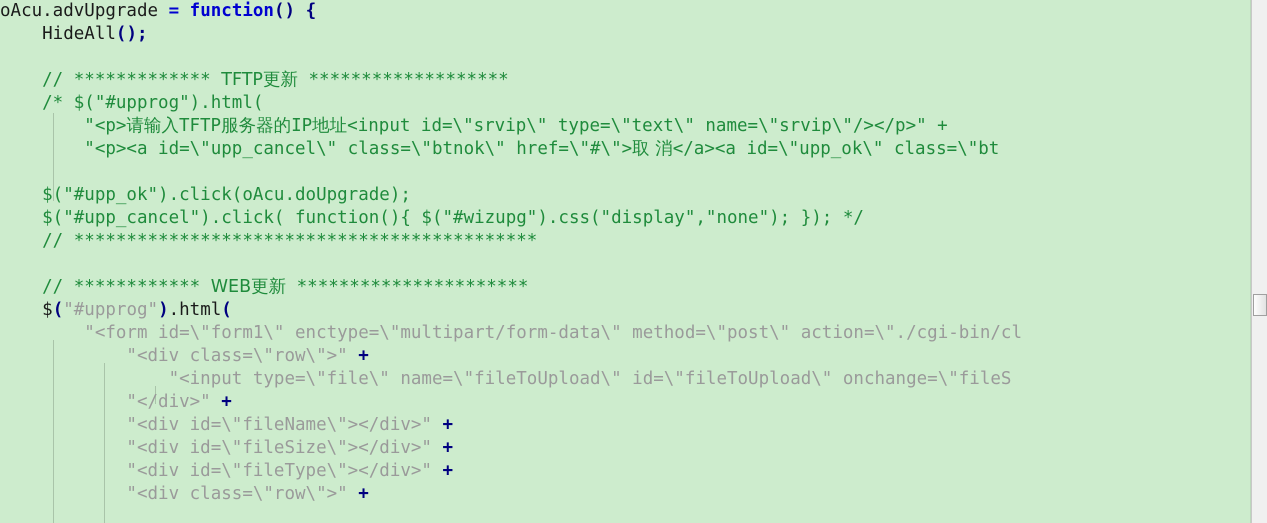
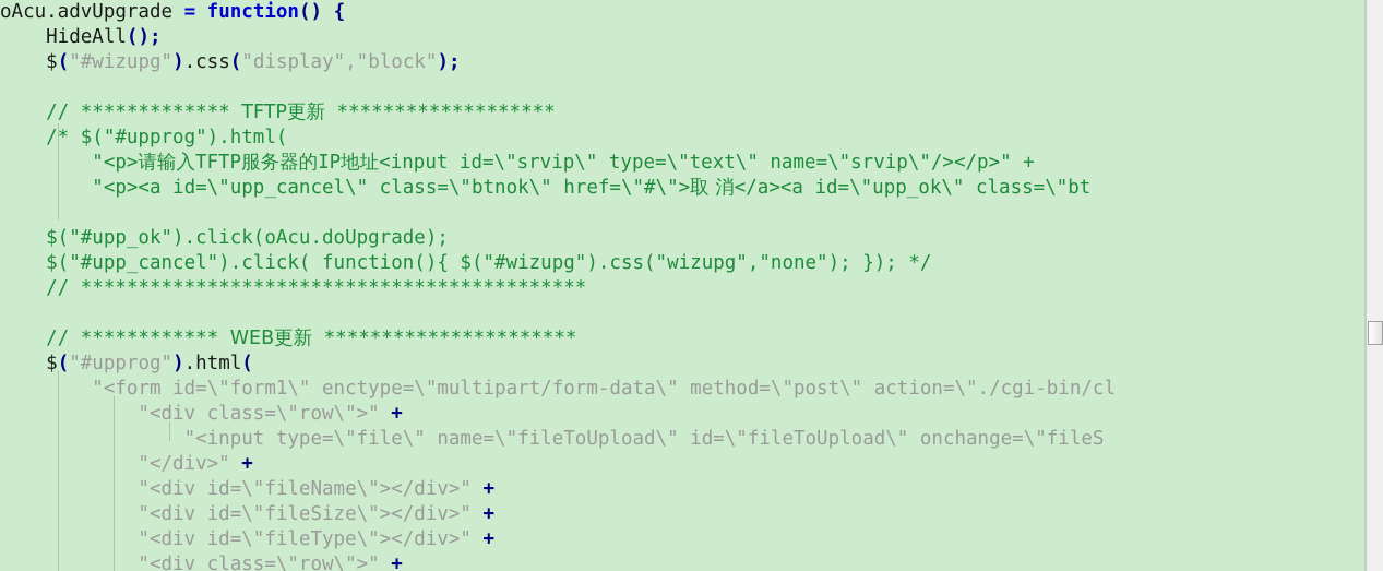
  oAcu.advUpgrade = function() {
  HideAll();
+ $("#wizupg").css("display","block");
  // ************* TFTP更新 *******************
  /* $("#upprog").html(
  "<p>请输入TFTP服务器的IP地址<input id=\"srvip\" type=\"text\" name=\"srvip\"/></p>" +
  "<p><a id=\"upp_cancel\" class=\"btnok\" href=\"#\">取 消</a><a id=\"upp_ok\" class=\"bt
  $("#upp_ok").click(oAcu.doUpgrade);
- $("#upp_cancel").click( function(){ $("#wizupg").css("display","none"); }); */
+ $("#upp_cancel").click( function(){ $("#wizupg").css("wizupg","none"); }); */
  // ********************************************
  // ************ WEB更新 **********************
  $("#upprog").html(
  "<form id=\"form1\" enctype=\"multipart/form-data\" method=\"post\" action=\"./cgi-bin/cl
  "<div class=\"row\">" +
  "<input type=\"file\" name=\"fileToUpload\" id=\"fileToUpload\" onchange=\"fileS
  "</div>" +
  "<div id=\"fileName\"></div>" +
  "<div id=\"fileSize\"></div>" +
  "<div id=\"fileType\"></div>" +
  "<div class=\"row\">" +
